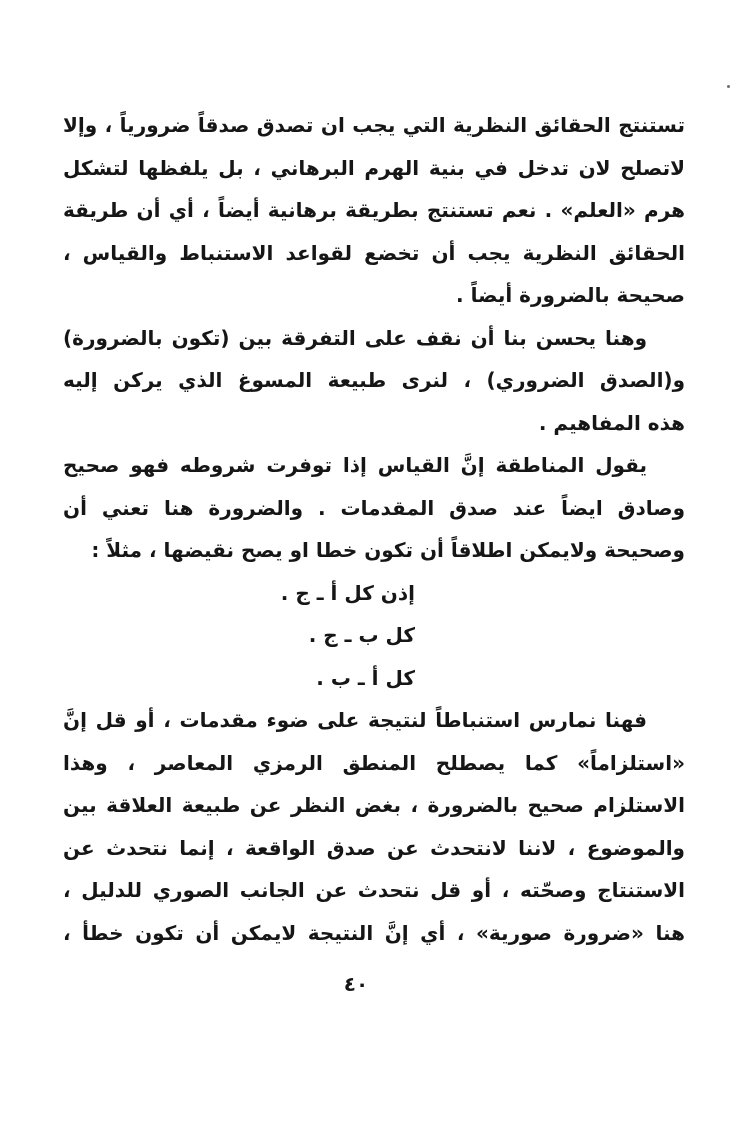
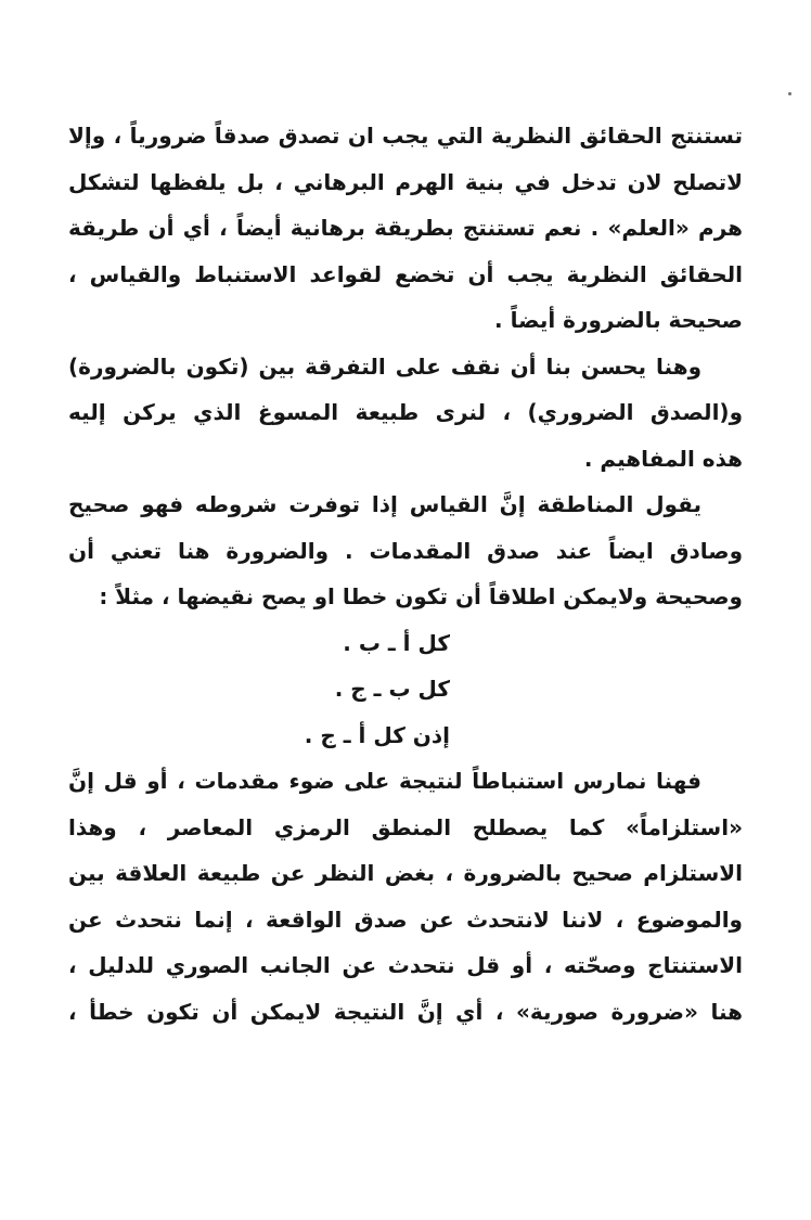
  تستنتج الحقائق النظرية التي يجب ان تصدق صدقاً ضرورياً ، وإلا
  لاتصلح لان تدخل في بنية الهرم البرهاني ، بل يلفظها لتشكل
  هرم «العلم» . نعم تستنتج بطريقة برهانية أيضاً ، أي أن طريقة
  الحقائق النظرية يجب أن تخضع لقواعد الاستنباط والقياس ،
  صحيحة بالضرورة أيضاً .
  وهنا يحسن بنا أن نقف على التفرقة بين (تكون بالضرورة)
  و(الصدق الضروري) ، لنرى طبيعة المسوغ الذي يركن إليه
  هذه المفاهيم .
  يقول المناطقة إنَّ القياس إذا توفرت شروطه فهو صحيح
  وصادق ايضاً عند صدق المقدمات . والضرورة هنا تعني أن
  وصحيحة ولايمكن اطلاقاً أن تكون خطا او يصح نقيضها ، مثلاً :
- إذن كل أ ـ ج .
+ كل أ ـ ب .
  كل ب ـ ج .
- كل أ ـ ب .
+ إذن كل أ ـ ج .
  فهنا نمارس استنباطاً لنتيجة على ضوء مقدمات ، أو قل إنَّ
  «استلزاماً» كما يصطلح المنطق الرمزي المعاصر ، وهذا
  الاستلزام صحيح بالضرورة ، بغض النظر عن طبيعة العلاقة بين
  والموضوع ، لاننا لانتحدث عن صدق الواقعة ، إنما نتحدث عن
  الاستنتاج وصحّته ، أو قل نتحدث عن الجانب الصوري للدليل ،
  هنا «ضرورة صورية» ، أي إنَّ النتيجة لايمكن أن تكون خطأ ،
- ٤٠
